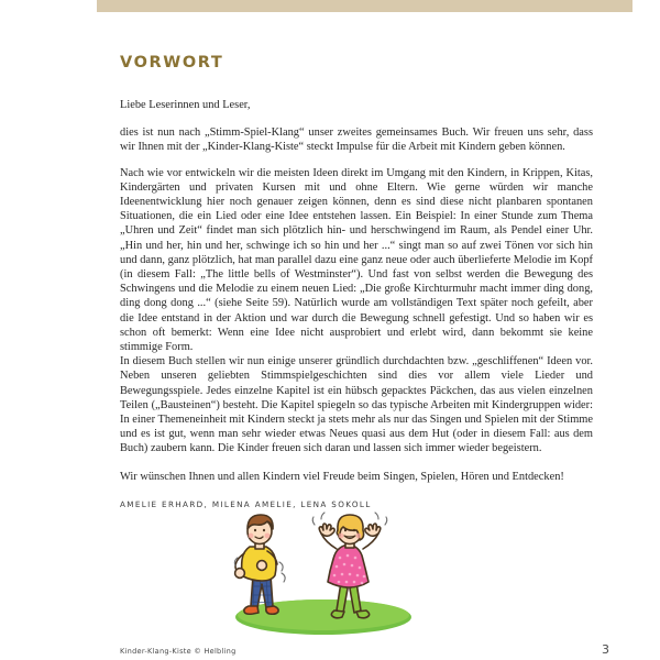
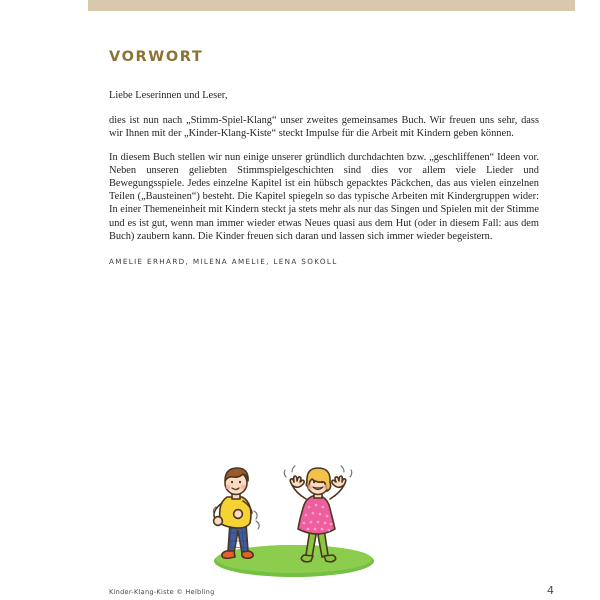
  VORWORT
  Liebe Leserinnen und Leser,
  dies ist nun nach „Stimm-Spiel-Klang“ unser zweites gemeinsames Buch. Wir freuen uns sehr, dass wir Ihnen mit der „Kinder-Klang-Kiste“ steckt Impulse für die Arbeit mit Kindern geben können.
- Nach wie vor entwickeln wir die meisten Ideen direkt im Umgang mit den Kindern, in Krippen, Kitas, Kindergärten und privaten Kursen mit und ohne Eltern. Wie gerne würden wir manche Ideenentwicklung hier noch genauer zeigen können, denn es sind diese nicht planbaren spontanen Situationen, die ein Lied oder eine Idee entstehen lassen. Ein Beispiel: In einer Stunde zum Thema „Uhren und Zeit“ findet man sich plötzlich hin- und herschwingend im Raum, als Pendel einer Uhr. „Hin und her, hin und her, schwinge ich so hin und her ...“ singt man so auf zwei Tönen vor sich hin und dann, ganz plötzlich, hat man parallel dazu eine ganz neue oder auch überlieferte Melodie im Kopf (in diesem Fall: „The little bells of Westminster“). Und fast von selbst werden die Bewegung des Schwingens und die Melodie zu einem neuen Lied: „Die große Kirchturmuhr macht immer ding dong, ding dong dong ...“ (siehe Seite 59). Natürlich wurde am vollständigen Text später noch gefeilt, aber die Idee entstand in der Aktion und war durch die Bewegung schnell gefestigt. Und so haben wir es schon oft bemerkt: Wenn eine Idee nicht ausprobiert und erlebt wird, dann bekommt sie keine stimmige Form.
- In diesem Buch stellen wir nun einige unserer gründlich durchdachten bzw. „geschliffenen“ Ideen vor. Neben unseren geliebten Stimmspielgeschichten sind dies vor allem viele Lieder und Bewegungsspiele. Jedes einzelne Kapitel ist ein hübsch gepacktes Päckchen, das aus vielen einzelnen Teilen („Bausteinen“) besteht. Die Kapitel spiegeln so das typische Arbeiten mit Kindergruppen wider: In einer Themeneinheit mit Kindern steckt ja stets mehr als nur das Singen und Spielen mit der Stimme und es ist gut, wenn man sehr wieder etwas Neues quasi aus dem Hut (oder in diesem Fall: aus dem Buch) zaubern kann. Die Kinder freuen sich daran und lassen sich immer wieder begeistern.
+ In diesem Buch stellen wir nun einige unserer gründlich durchdachten bzw. „geschliffenen“ Ideen vor. Neben unseren geliebten Stimmspielgeschichten sind dies vor allem viele Lieder und Bewegungsspiele. Jedes einzelne Kapitel ist ein hübsch gepacktes Päckchen, das aus vielen einzelnen Teilen („Bausteinen“) besteht. Die Kapitel spiegeln so das typische Arbeiten mit Kindergruppen wider: In einer Themeneinheit mit Kindern steckt ja stets mehr als nur das Singen und Spielen mit der Stimme und es ist gut, wenn man immer wieder etwas Neues quasi aus dem Hut (oder in diesem Fall: aus dem Buch) zaubern kann. Die Kinder freuen sich daran und lassen sich immer wieder begeistern.
- Wir wünschen Ihnen und allen Kindern viel Freude beim Singen, Spielen, Hören und Entdecken!
  AMELIE ERHARD, MILENA AMELIE, LENA SOKOLL
  Kinder-Klang-Kiste © Helbling
- 3
+ 4
